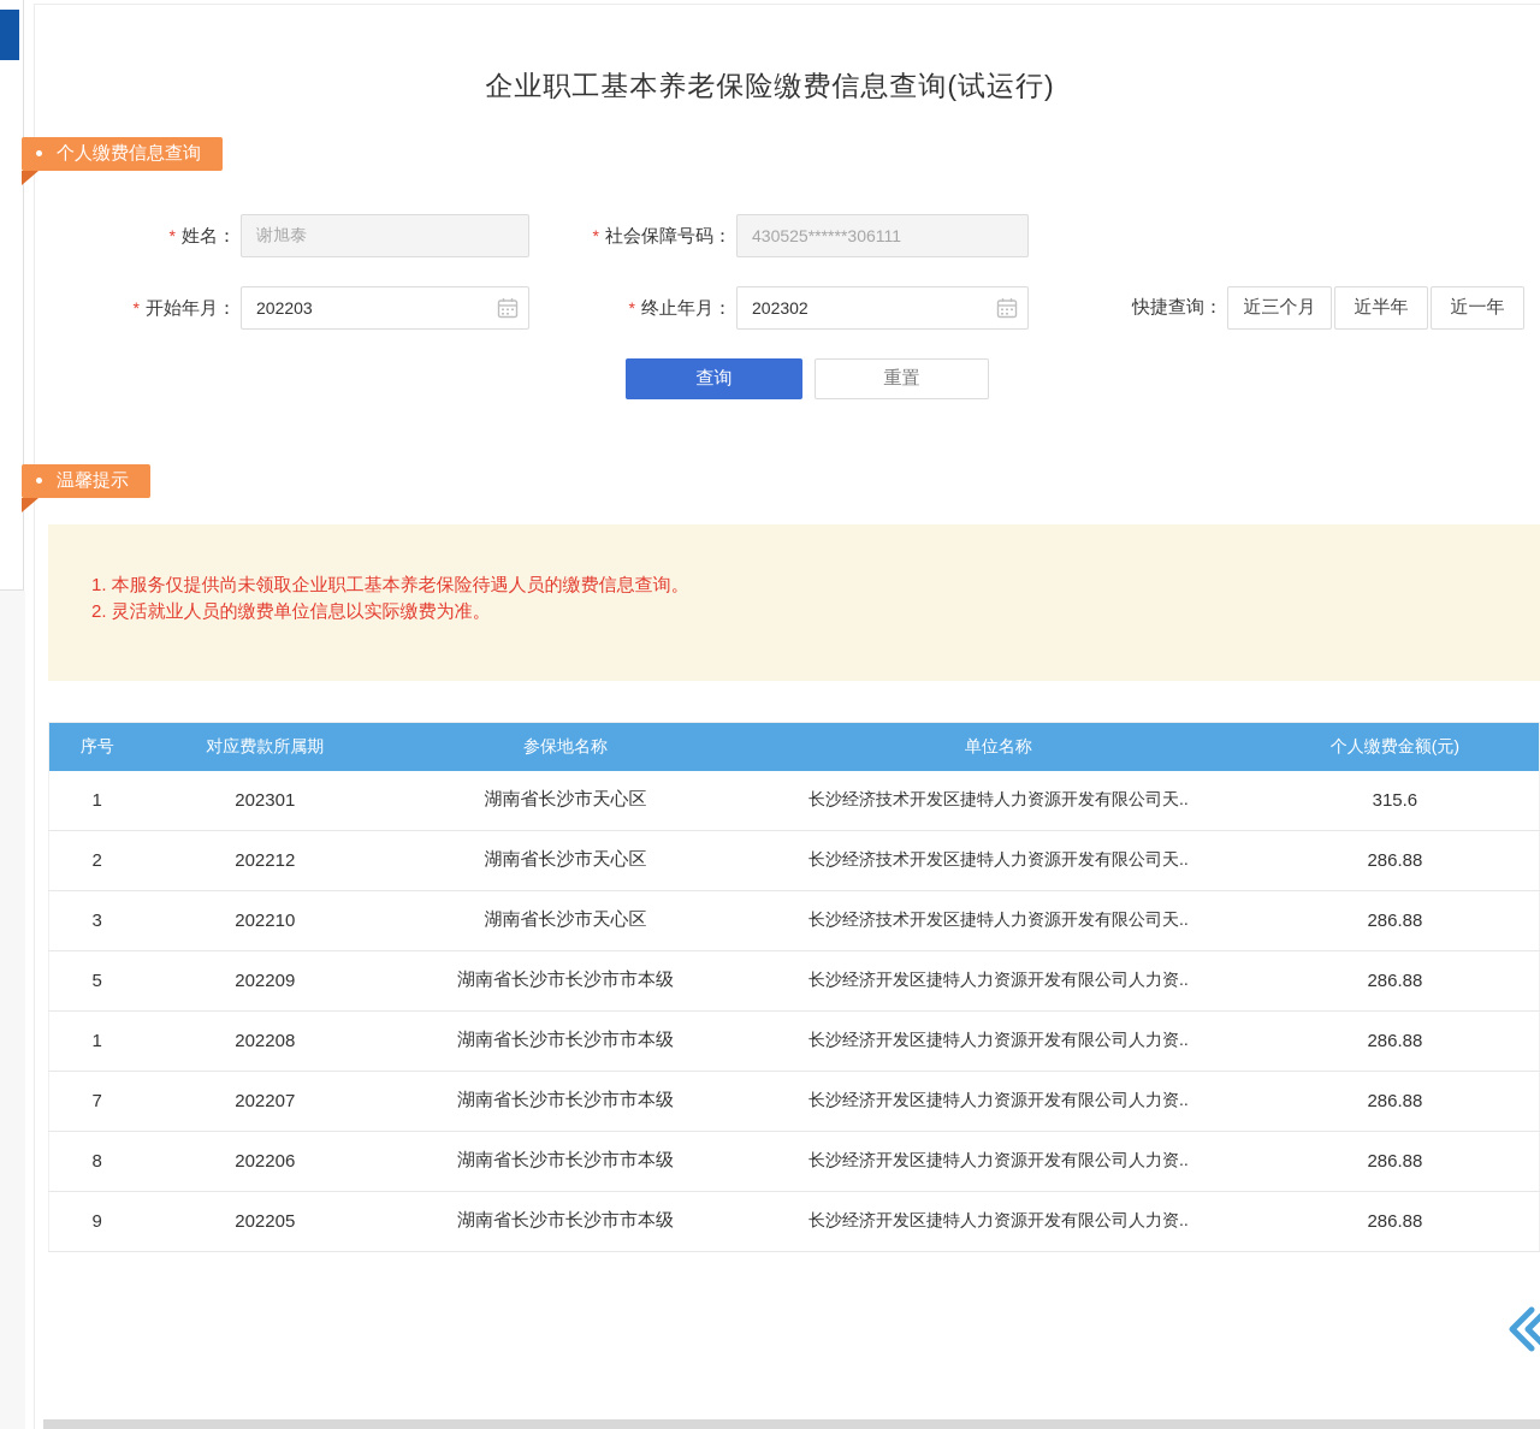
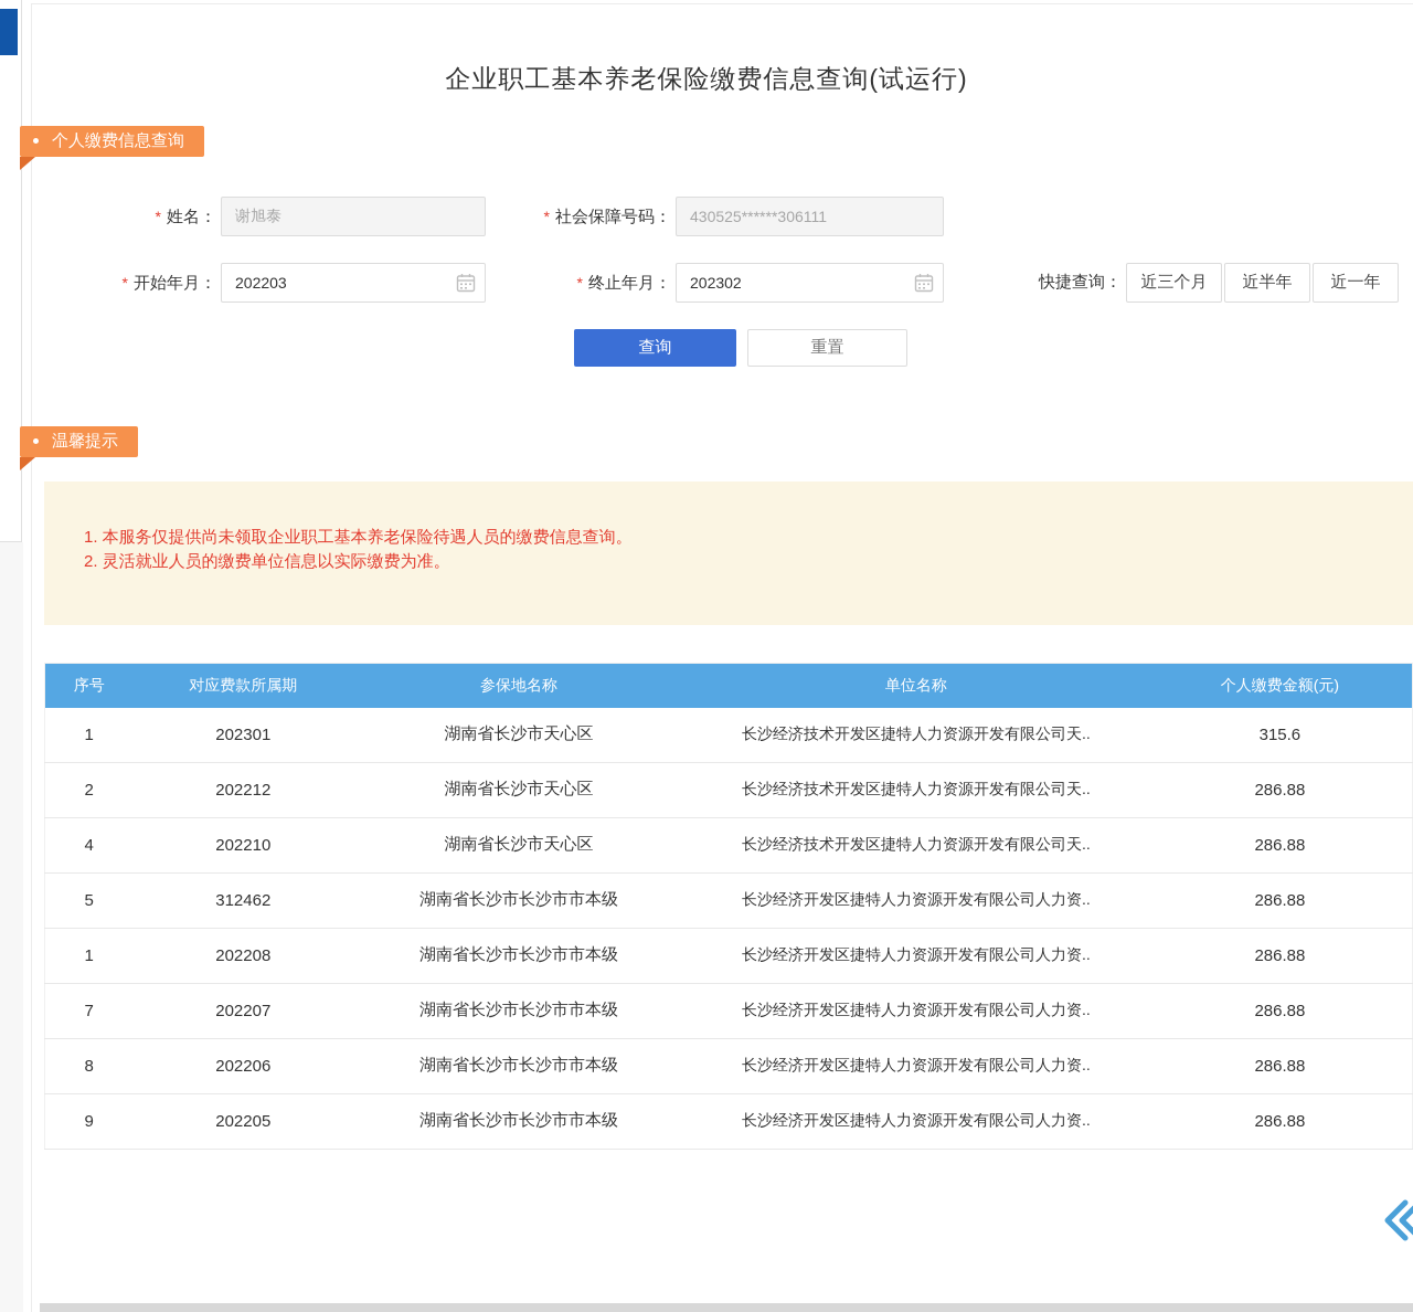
  企业职工基本养老保险缴费信息查询(试运行)
  个人缴费信息查询
  * 姓名：
  谢旭泰
  * 社会保障号码：
  430525******306111
  * 开始年月：
  202203
  * 终止年月：
  202302
  快捷查询：
  近三个月
  近半年
  近一年
  查询
  重置
  温馨提示
  1. 本服务仅提供尚未领取企业职工基本养老保险待遇人员的缴费信息查询。
  2. 灵活就业人员的缴费单位信息以实际缴费为准。
  序号	对应费款所属期	参保地名称	单位名称	个人缴费金额(元)
  1	202301	湖南省长沙市天心区	长沙经济技术开发区捷特人力资源开发有限公司天..	315.6
  2	202212	湖南省长沙市天心区	长沙经济技术开发区捷特人力资源开发有限公司天..	286.88
- 3	202210	湖南省长沙市天心区	长沙经济技术开发区捷特人力资源开发有限公司天..	286.88
+ 4	202210	湖南省长沙市天心区	长沙经济技术开发区捷特人力资源开发有限公司天..	286.88
- 5	202209	湖南省长沙市长沙市市本级	长沙经济开发区捷特人力资源开发有限公司人力资..	286.88
+ 5	312462	湖南省长沙市长沙市市本级	长沙经济开发区捷特人力资源开发有限公司人力资..	286.88
  1	202208	湖南省长沙市长沙市市本级	长沙经济开发区捷特人力资源开发有限公司人力资..	286.88
  7	202207	湖南省长沙市长沙市市本级	长沙经济开发区捷特人力资源开发有限公司人力资..	286.88
  8	202206	湖南省长沙市长沙市市本级	长沙经济开发区捷特人力资源开发有限公司人力资..	286.88
  9	202205	湖南省长沙市长沙市市本级	长沙经济开发区捷特人力资源开发有限公司人力资..	286.88
